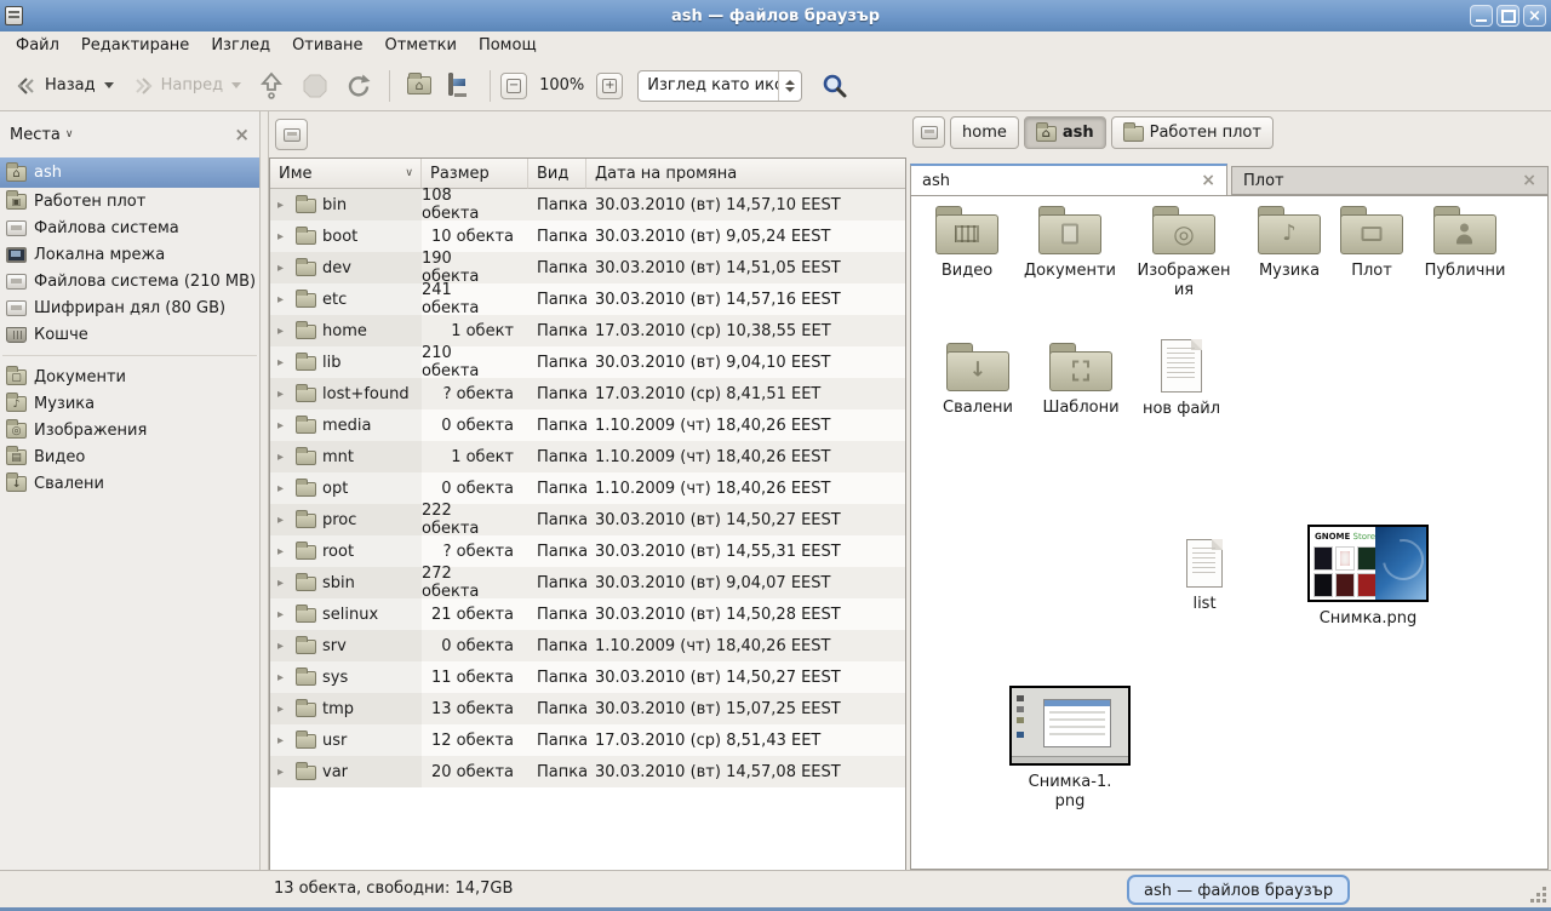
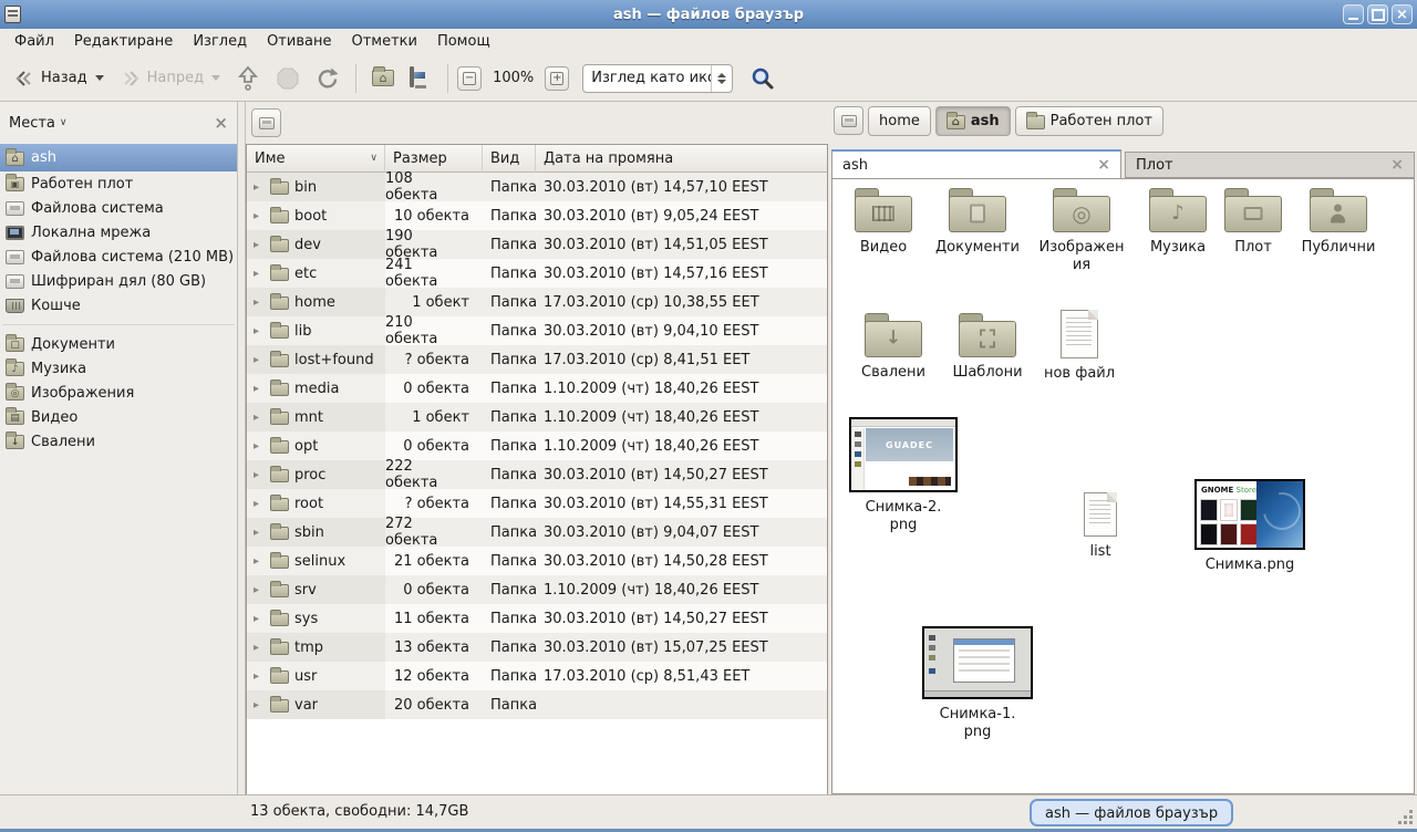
  ash — файлов браузър
  ×
  Файл
  Редактиране
  Изглед
  Отиване
  Отметки
  Помощ
  Назад
  Напред
  −
  100%
  +
  Изглед като ик
  Места
  ∨
  ×
  ash
  Работен плот
  Файлова система
  Локална мрежа
  Файлова система (210 MB)
  Шифриран дял (80 GB)
  Кошче
  Документи
  Музика
  Изображения
  Видео
  Свалени
  Име
  ∨
  Размер
  Вид
  Дата на промяна
  bin
  108 обекта
  Папка
  30.03.2010 (вт) 14,57,10 EEST
  boot
  10 обекта
  Папка
  30.03.2010 (вт) 9,05,24 EEST
  dev
  190 обекта
  Папка
  30.03.2010 (вт) 14,51,05 EEST
  etc
  241 обекта
  Папка
  30.03.2010 (вт) 14,57,16 EEST
  home
  1 обект
  Папка
  17.03.2010 (ср) 10,38,55 EET
  lib
  210 обекта
  Папка
  30.03.2010 (вт) 9,04,10 EEST
  lost+found
  ? обекта
  Папка
  17.03.2010 (ср) 8,41,51 EET
  media
  0 обекта
  Папка
  1.10.2009 (чт) 18,40,26 EEST
  mnt
  1 обект
  Папка
  1.10.2009 (чт) 18,40,26 EEST
  opt
  0 обекта
  Папка
  1.10.2009 (чт) 18,40,26 EEST
  proc
  222 обекта
  Папка
  30.03.2010 (вт) 14,50,27 EEST
  root
  ? обекта
  Папка
  30.03.2010 (вт) 14,55,31 EEST
  sbin
  272 обекта
  Папка
  30.03.2010 (вт) 9,04,07 EEST
  selinux
  21 обекта
  Папка
  30.03.2010 (вт) 14,50,28 EEST
  srv
  0 обекта
  Папка
  1.10.2009 (чт) 18,40,26 EEST
  sys
  11 обекта
  Папка
  30.03.2010 (вт) 14,50,27 EEST
  tmp
  13 обекта
  Папка
  30.03.2010 (вт) 15,07,25 EEST
  usr
  12 обекта
  Папка
  17.03.2010 (ср) 8,51,43 EET
  var
  20 обекта
  Папка
- 30.03.2010 (вт) 14,57,08 EEST
  home
  ash
  Работен плот
  ash
  ×
  Плот
  ×
  Видео
  Документи
  ◎
  Изображения
  ♪
  Музика
  Плот
  Публични
  ↓
  Свалени
  Шаблони
  нов файл
+ GUADEC
+ Снимка-2.png
  list
  GNOME Store
  Снимка.png
  Снимка-1.png
  13 обекта, свободни: 14,7GB
  ash — файлов браузър
